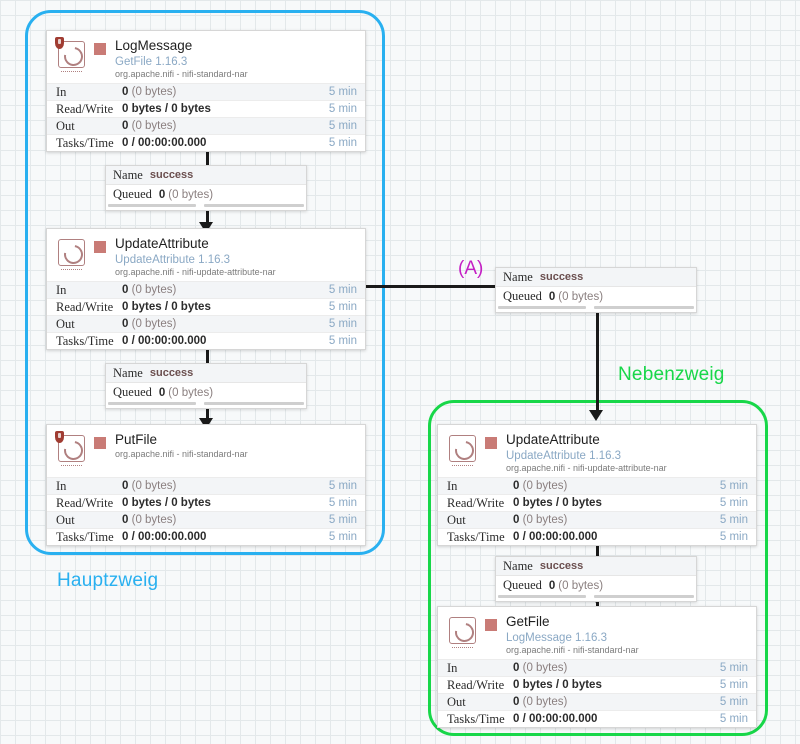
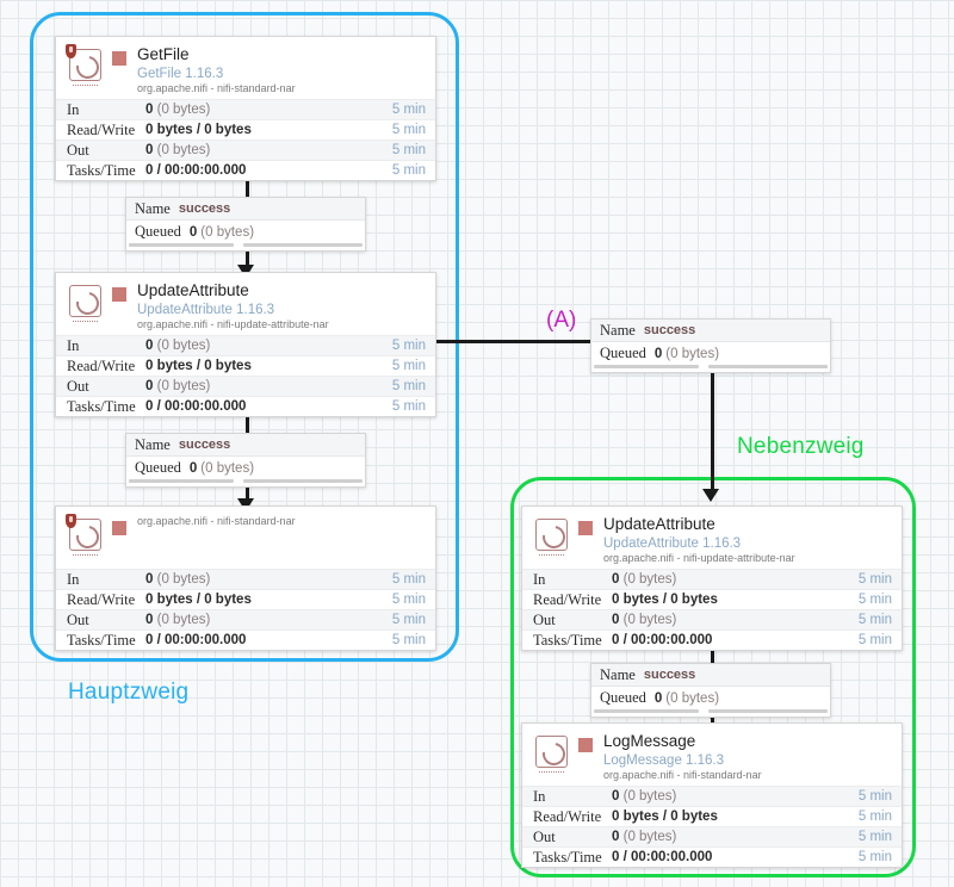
  Hauptzweig
  Nebenzweig
  (A)
- LogMessage
+ GetFile
  GetFile 1.16.3
  org.apache.nifi - nifi-standard-nar
  In
  0 (0 bytes)
  5 min
  Read/Write
  0 bytes / 0 bytes
  5 min
  Out
  0 (0 bytes)
  5 min
  Tasks/Time
  0 / 00:00:00.000
  5 min
  Name
  success
  Queued
  0
  (0 bytes)
  UpdateAttribute
  UpdateAttribute 1.16.3
  org.apache.nifi - nifi-update-attribute-nar
  In
  0 (0 bytes)
  5 min
  Read/Write
  0 bytes / 0 bytes
  5 min
  Out
  0 (0 bytes)
  5 min
  Tasks/Time
  0 / 00:00:00.000
  5 min
  Name
  success
  Queued
  0
  (0 bytes)
- PutFile
  org.apache.nifi - nifi-standard-nar
  In
  0 (0 bytes)
  5 min
  Read/Write
  0 bytes / 0 bytes
  5 min
  Out
  0 (0 bytes)
  5 min
  Tasks/Time
  0 / 00:00:00.000
  5 min
  Name
  success
  Queued
  0
  (0 bytes)
  UpdateAttribute
  UpdateAttribute 1.16.3
  org.apache.nifi - nifi-update-attribute-nar
  In
  0 (0 bytes)
  5 min
  Read/Write
  0 bytes / 0 bytes
  5 min
  Out
  0 (0 bytes)
  5 min
  Tasks/Time
  0 / 00:00:00.000
  5 min
  Name
  success
  Queued
  0
  (0 bytes)
- GetFile
+ LogMessage
  LogMessage 1.16.3
  org.apache.nifi - nifi-standard-nar
  In
  0 (0 bytes)
  5 min
  Read/Write
  0 bytes / 0 bytes
  5 min
  Out
  0 (0 bytes)
  5 min
  Tasks/Time
  0 / 00:00:00.000
  5 min
